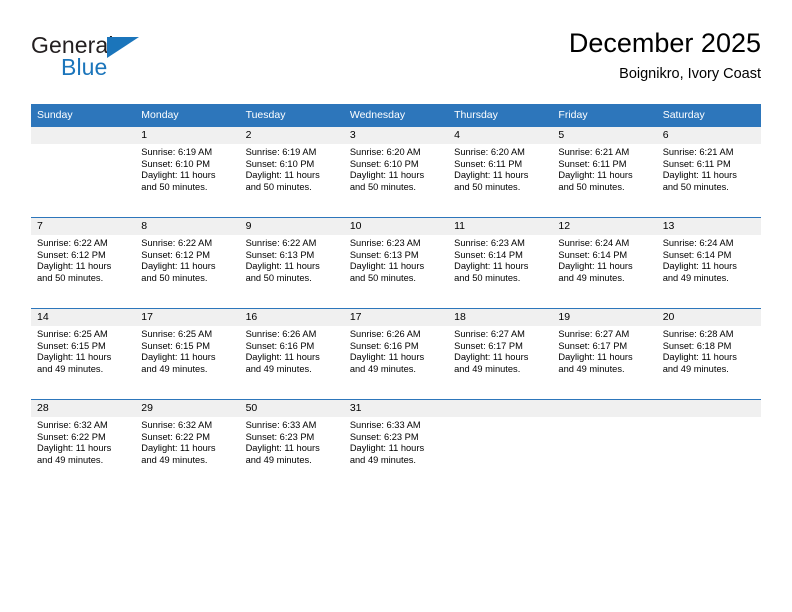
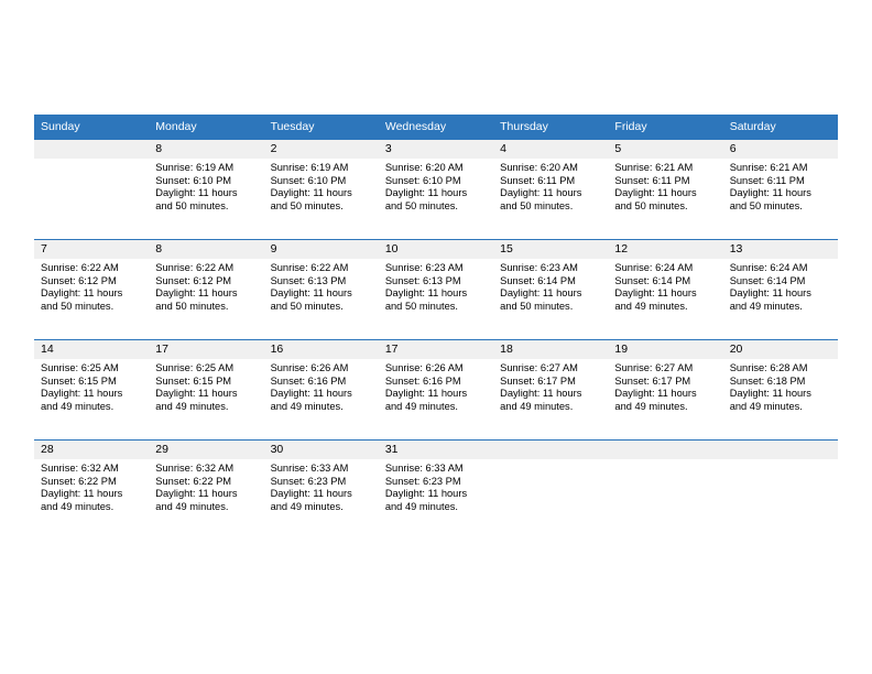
- General
- Blue
- December 2025
- Boignikro, Ivory Coast
  Sunday	Monday	Tuesday	Wednesday	Thursday	Friday	Saturday
- 	1Sunrise: 6:19 AMSunset: 6:10 PMDaylight: 11 hoursand 50 minutes.	2Sunrise: 6:19 AMSunset: 6:10 PMDaylight: 11 hoursand 50 minutes.	3Sunrise: 6:20 AMSunset: 6:10 PMDaylight: 11 hoursand 50 minutes.	4Sunrise: 6:20 AMSunset: 6:11 PMDaylight: 11 hoursand 50 minutes.	5Sunrise: 6:21 AMSunset: 6:11 PMDaylight: 11 hoursand 50 minutes.	6Sunrise: 6:21 AMSunset: 6:11 PMDaylight: 11 hoursand 50 minutes.
+ 	8Sunrise: 6:19 AMSunset: 6:10 PMDaylight: 11 hoursand 50 minutes.	2Sunrise: 6:19 AMSunset: 6:10 PMDaylight: 11 hoursand 50 minutes.	3Sunrise: 6:20 AMSunset: 6:10 PMDaylight: 11 hoursand 50 minutes.	4Sunrise: 6:20 AMSunset: 6:11 PMDaylight: 11 hoursand 50 minutes.	5Sunrise: 6:21 AMSunset: 6:11 PMDaylight: 11 hoursand 50 minutes.	6Sunrise: 6:21 AMSunset: 6:11 PMDaylight: 11 hoursand 50 minutes.
- 7Sunrise: 6:22 AMSunset: 6:12 PMDaylight: 11 hoursand 50 minutes.	8Sunrise: 6:22 AMSunset: 6:12 PMDaylight: 11 hoursand 50 minutes.	9Sunrise: 6:22 AMSunset: 6:13 PMDaylight: 11 hoursand 50 minutes.	10Sunrise: 6:23 AMSunset: 6:13 PMDaylight: 11 hoursand 50 minutes.	11Sunrise: 6:23 AMSunset: 6:14 PMDaylight: 11 hoursand 50 minutes.	12Sunrise: 6:24 AMSunset: 6:14 PMDaylight: 11 hoursand 49 minutes.	13Sunrise: 6:24 AMSunset: 6:14 PMDaylight: 11 hoursand 49 minutes.
+ 7Sunrise: 6:22 AMSunset: 6:12 PMDaylight: 11 hoursand 50 minutes.	8Sunrise: 6:22 AMSunset: 6:12 PMDaylight: 11 hoursand 50 minutes.	9Sunrise: 6:22 AMSunset: 6:13 PMDaylight: 11 hoursand 50 minutes.	10Sunrise: 6:23 AMSunset: 6:13 PMDaylight: 11 hoursand 50 minutes.	15Sunrise: 6:23 AMSunset: 6:14 PMDaylight: 11 hoursand 50 minutes.	12Sunrise: 6:24 AMSunset: 6:14 PMDaylight: 11 hoursand 49 minutes.	13Sunrise: 6:24 AMSunset: 6:14 PMDaylight: 11 hoursand 49 minutes.
  14Sunrise: 6:25 AMSunset: 6:15 PMDaylight: 11 hoursand 49 minutes.	17Sunrise: 6:25 AMSunset: 6:15 PMDaylight: 11 hoursand 49 minutes.	16Sunrise: 6:26 AMSunset: 6:16 PMDaylight: 11 hoursand 49 minutes.	17Sunrise: 6:26 AMSunset: 6:16 PMDaylight: 11 hoursand 49 minutes.	18Sunrise: 6:27 AMSunset: 6:17 PMDaylight: 11 hoursand 49 minutes.	19Sunrise: 6:27 AMSunset: 6:17 PMDaylight: 11 hoursand 49 minutes.	20Sunrise: 6:28 AMSunset: 6:18 PMDaylight: 11 hoursand 49 minutes.
- 28Sunrise: 6:32 AMSunset: 6:22 PMDaylight: 11 hoursand 49 minutes.	29Sunrise: 6:32 AMSunset: 6:22 PMDaylight: 11 hoursand 49 minutes.	50Sunrise: 6:33 AMSunset: 6:23 PMDaylight: 11 hoursand 49 minutes.	31Sunrise: 6:33 AMSunset: 6:23 PMDaylight: 11 hoursand 49 minutes.
+ 28Sunrise: 6:32 AMSunset: 6:22 PMDaylight: 11 hoursand 49 minutes.	29Sunrise: 6:32 AMSunset: 6:22 PMDaylight: 11 hoursand 49 minutes.	30Sunrise: 6:33 AMSunset: 6:23 PMDaylight: 11 hoursand 49 minutes.	31Sunrise: 6:33 AMSunset: 6:23 PMDaylight: 11 hoursand 49 minutes.
